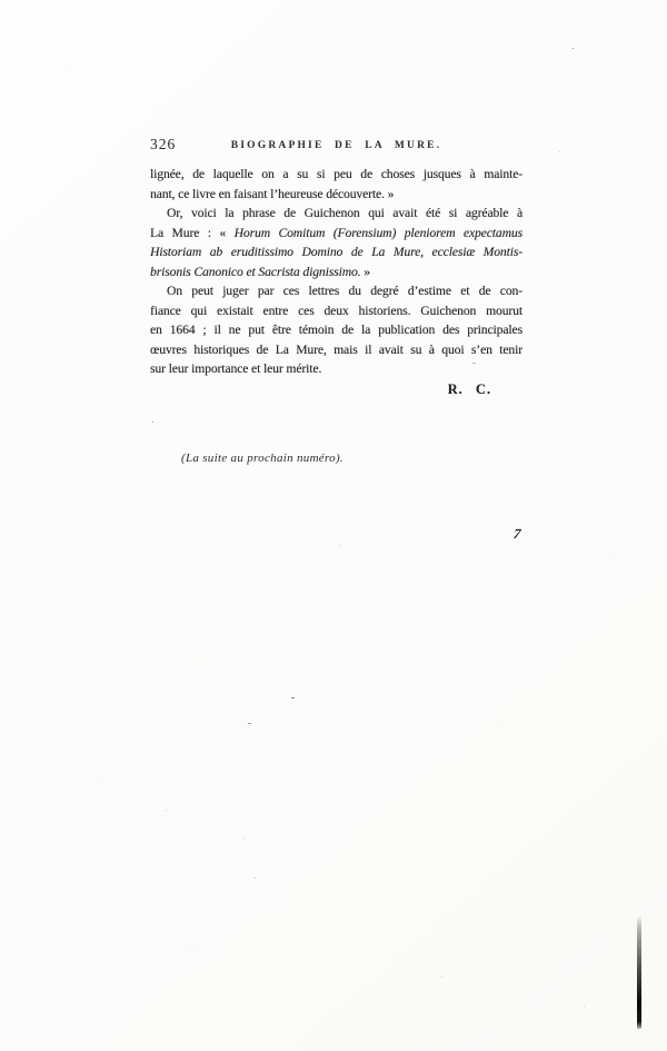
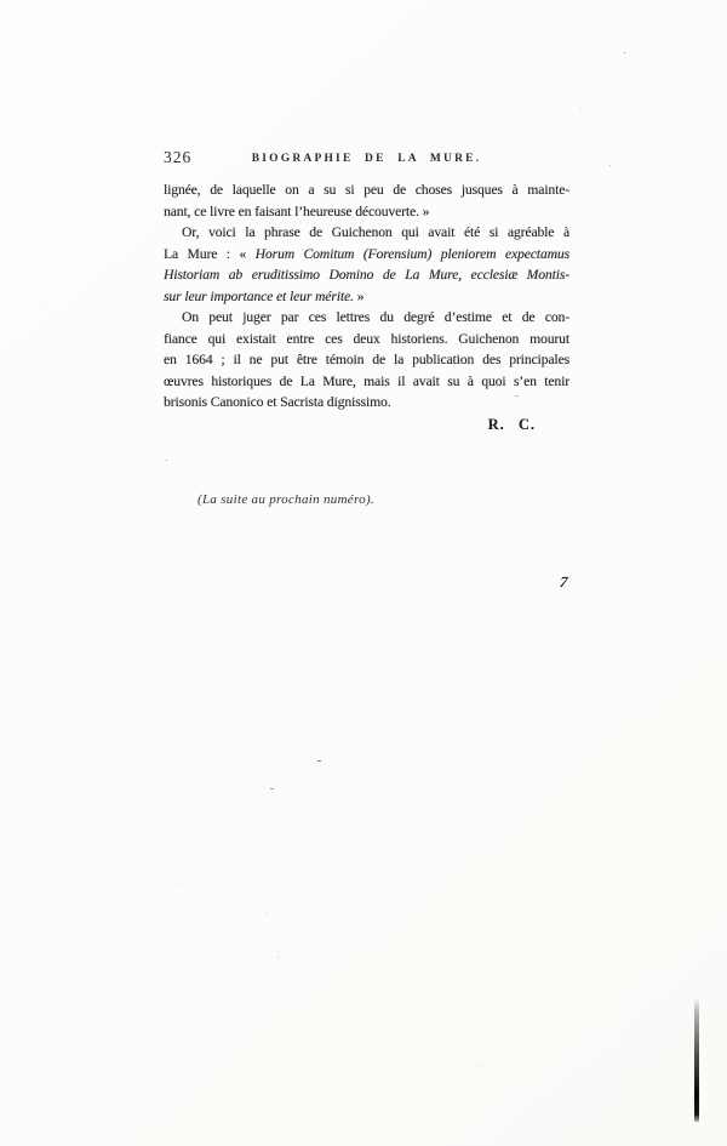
  326
  BIOGRAPHIE DE LA MURE.
  lignée, de laquelle on a su si peu de choses jusques à mainte-
  nant, ce livre en faisant l’heureuse découverte. »
  Or, voici la phrase de Guichenon qui avait été si agréable à
  La Mure : « Horum Comitum (Forensium) pleniorem expectamus
  Historiam ab eruditissimo Domino de La Mure, ecclesiæ Montis-
- brisonis Canonico et Sacrista dignissimo. »
+ sur leur importance et leur mérite. »
  On peut juger par ces lettres du degré d’estime et de con-
  fiance qui existait entre ces deux historiens. Guichenon mourut
  en 1664 ; il ne put être témoin de la publication des principales
  œuvres historiques de La Mure, mais il avait su à quoi s’en tenir
- sur leur importance et leur mérite.
+ brisonis Canonico et Sacrista dignissimo.
  R. C.
  (La suite au prochain numéro).
